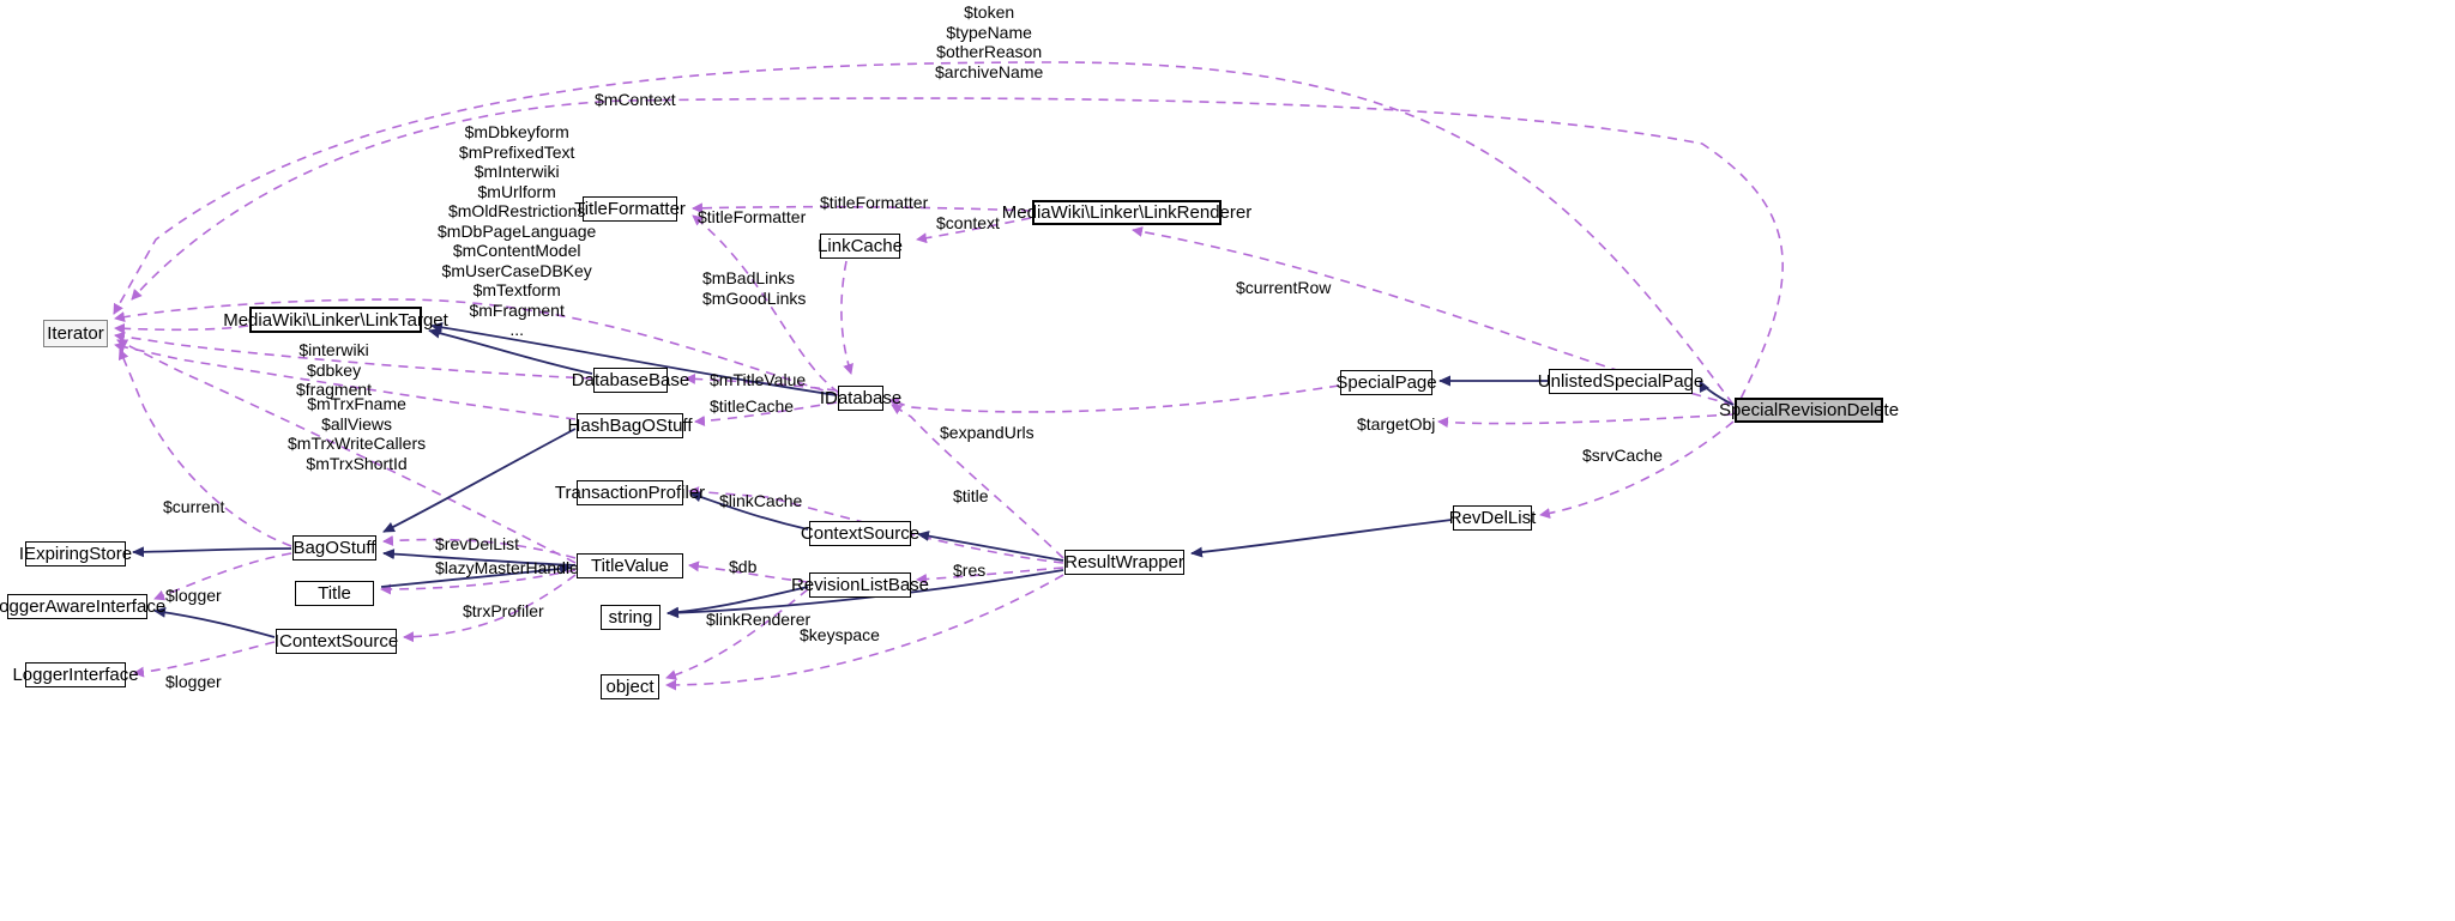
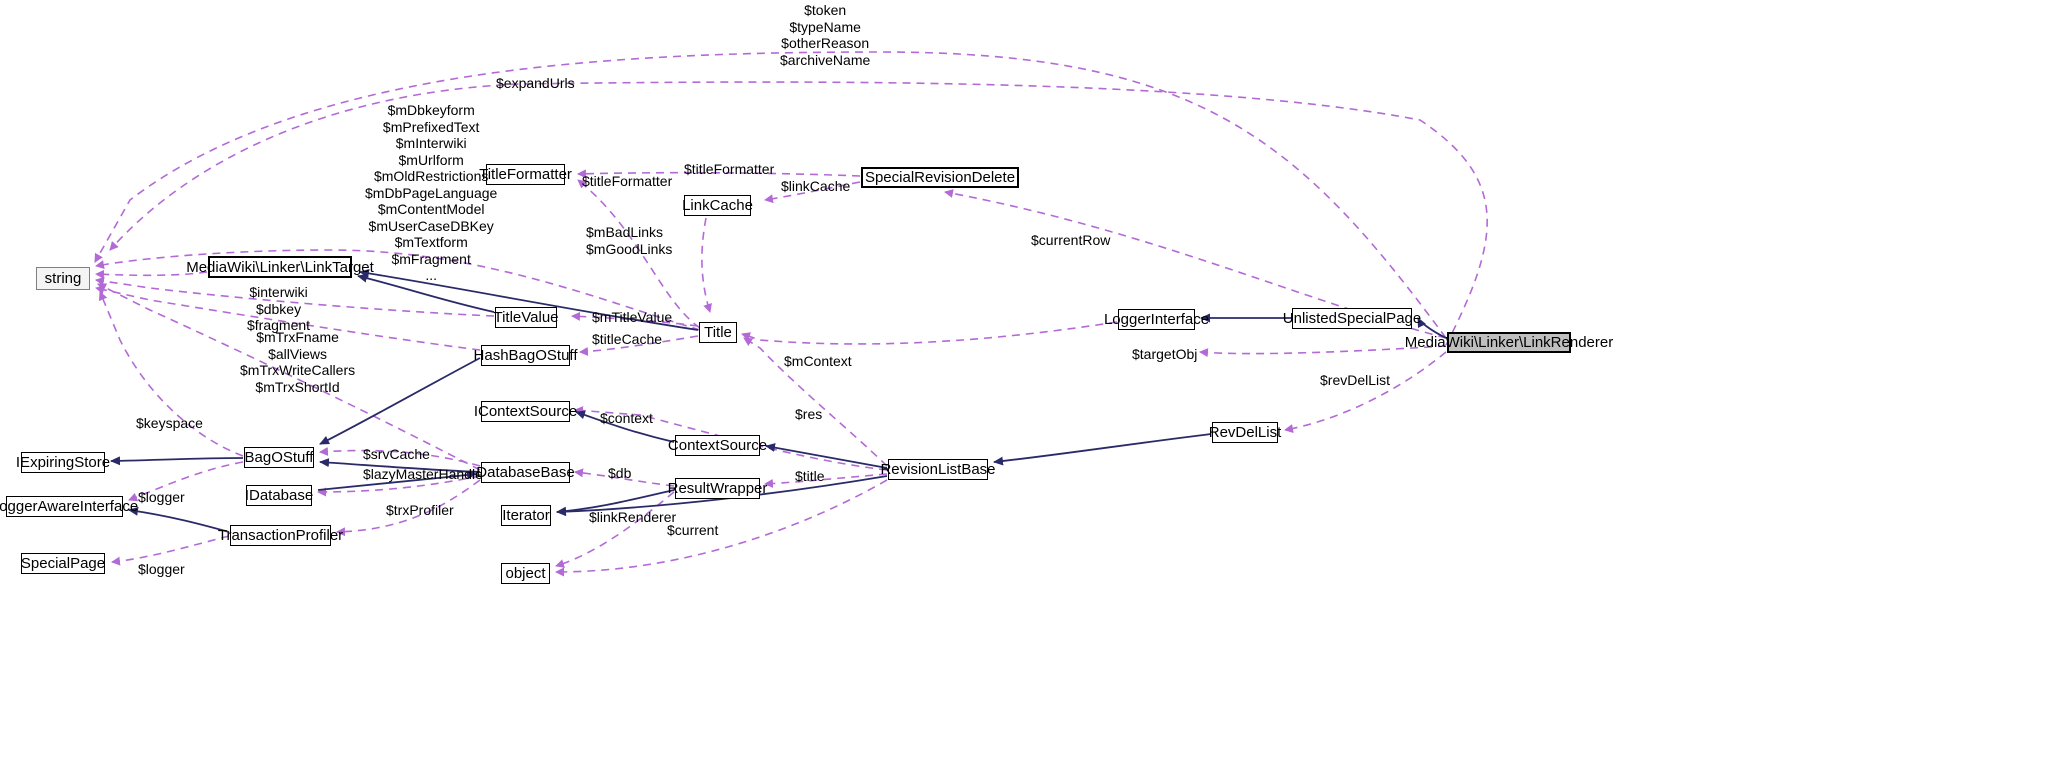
- Iterator
+ string
  MediaWiki\Linker\LinkTarget
  TitleFormatter
  LinkCache
- MediaWiki\Linker\LinkRenderer
+ SpecialRevisionDelete
- DatabaseBase
+ TitleValue
- IDatabase
+ Title
  HashBagOStuff
- SpecialPage
+ LoggerInterface
  UnlistedSpecialPage
- SpecialRevisionDelete
+ MediaWiki\Linker\LinkRenderer
- TransactionProfiler
+ IContextSource
  ContextSource
  RevDelList
- ResultWrapper
+ RevisionListBase
  IExpiringStore
  BagOStuff
  oggerAwareInterface
- Title
+ IDatabase
- TitleValue
+ DatabaseBase
- RevisionListBase
+ ResultWrapper
- string
+ Iterator
- IContextSource
+ TransactionProfiler
- LoggerInterface
+ SpecialPage
  object
  $token
  $typeName
  $otherReason
  $archiveName
- $mContext
+ $expandUrls
  $mDbkeyform
  $mPrefixedText
  $mInterwiki
  $mUrlform
  $mOldRestrictions
  $mDbPageLanguage
  $mContentModel
  $mUserCaseDBKey
  $mTextform
  $mFragment
  ...
  $titleFormatter
  $titleFormatter
- $context
+ $linkCache
  $mBadLinks
  $mGoodLinks
  $currentRow
  $interwiki
  $dbkey
  $fragment
  $mTitleValue
  $titleCache
  $mTrxFname
  $allViews
  $mTrxWriteCallers
  $mTrxShortId
- $expandUrls
+ $mContext
  $targetObj
- $srvCache
+ $revDelList
- $linkCache
+ $context
- $title
+ $res
- $current
+ $keyspace
- $revDelList
+ $srvCache
  $lazyMasterHandle
  $db
- $res
+ $title
  $logger
  $trxProfiler
  $linkRenderer
- $keyspace
+ $current
  $logger
